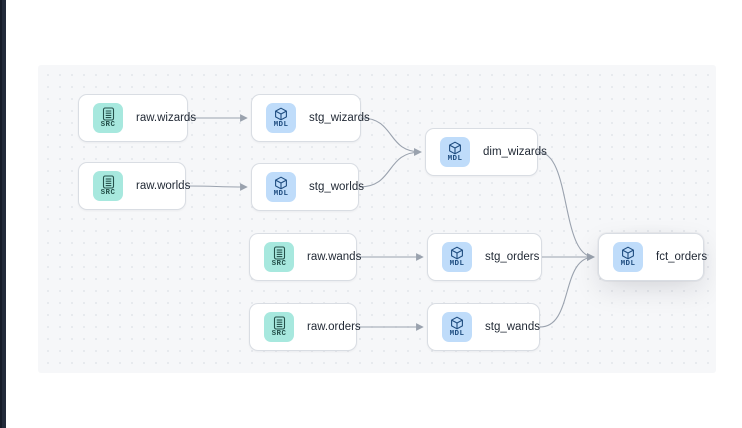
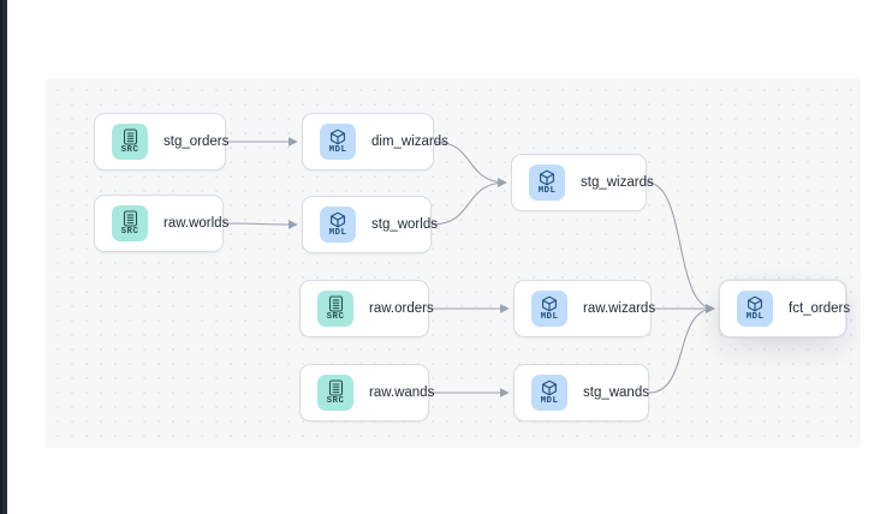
  SRC
- raw.wizards
+ stg_orders
  SRC
  raw.worlds
  SRC
- raw.wands
+ raw.orders
  SRC
- raw.orders
+ raw.wands
  MDL
- stg_wizards
+ dim_wizards
  MDL
  stg_worlds
  MDL
- stg_orders
+ raw.wizards
  MDL
  stg_wands
  MDL
- dim_wizards
+ stg_wizards
  MDL
  fct_orders
